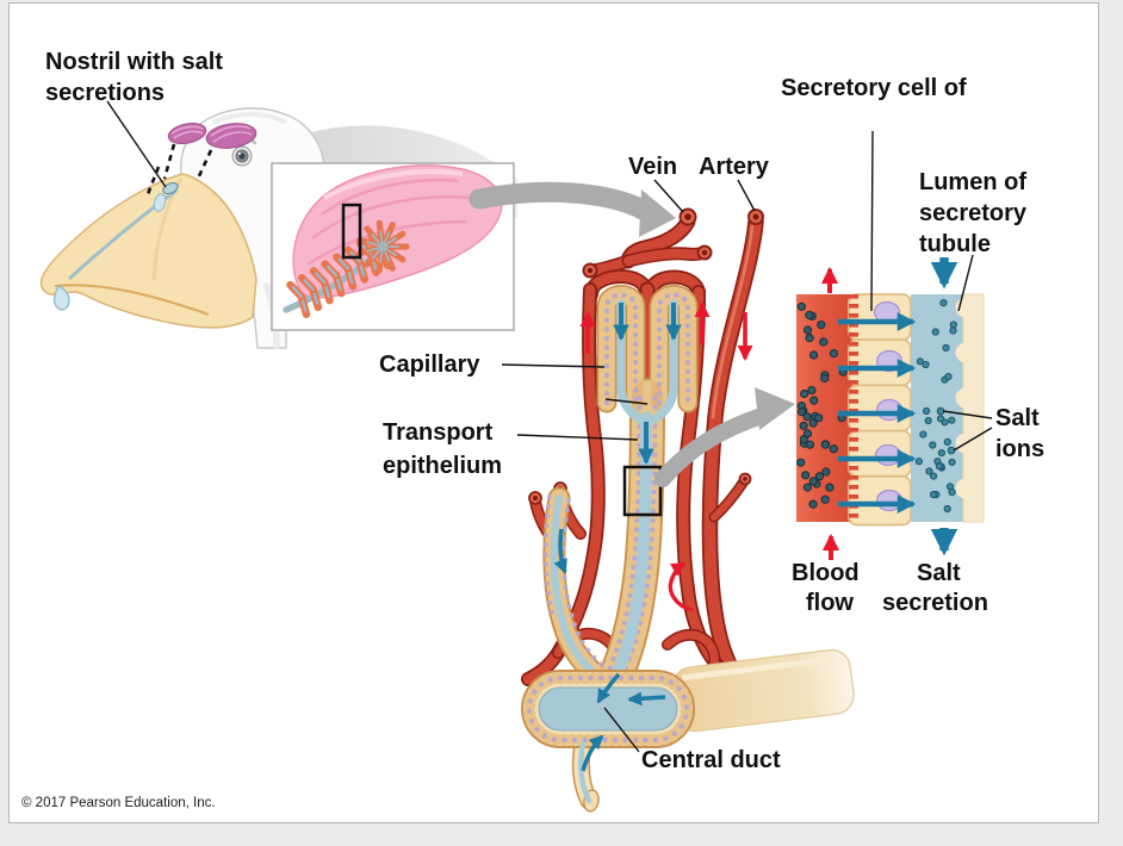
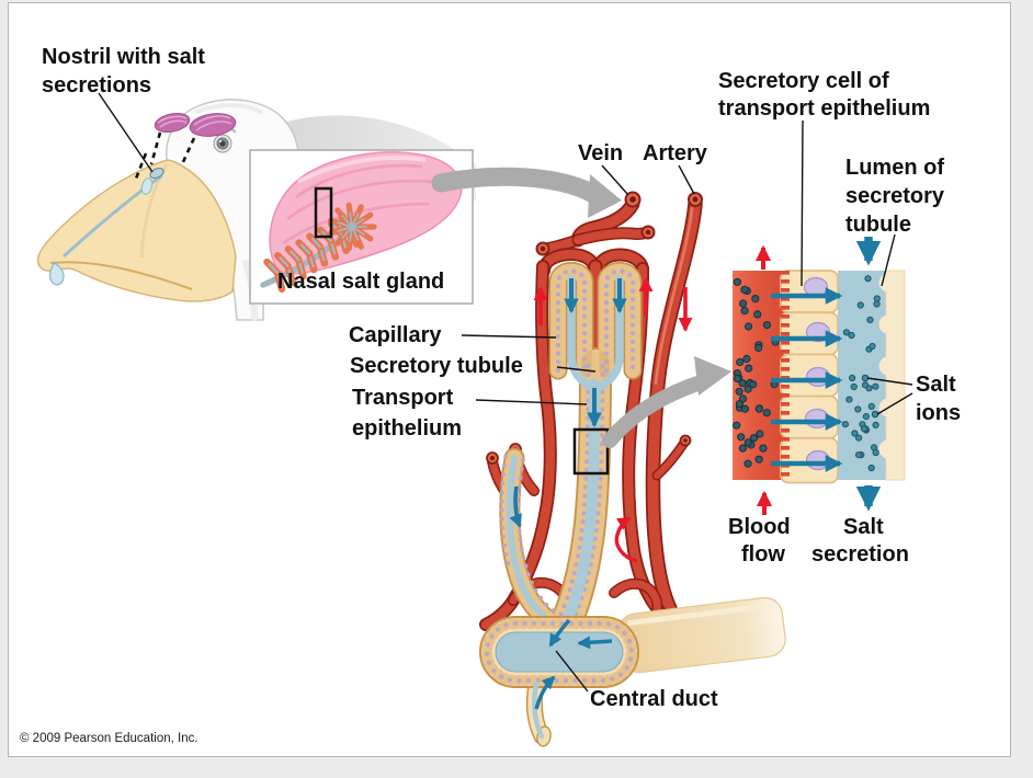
  Nostril with salt
  secretions
+ Nasal salt gland
  Central duct
  Secretory cell of
+ transport epithelium
  Lumen of
  secretory
  tubule
  Salt
  ions
  Blood
  flow
  Salt
  secretion
  Vein
  Artery
  Capillary
+ Secretory tubule
  Transport
  epithelium
- © 2017 Pearson Education, Inc.
+ © 2009 Pearson Education, Inc.
